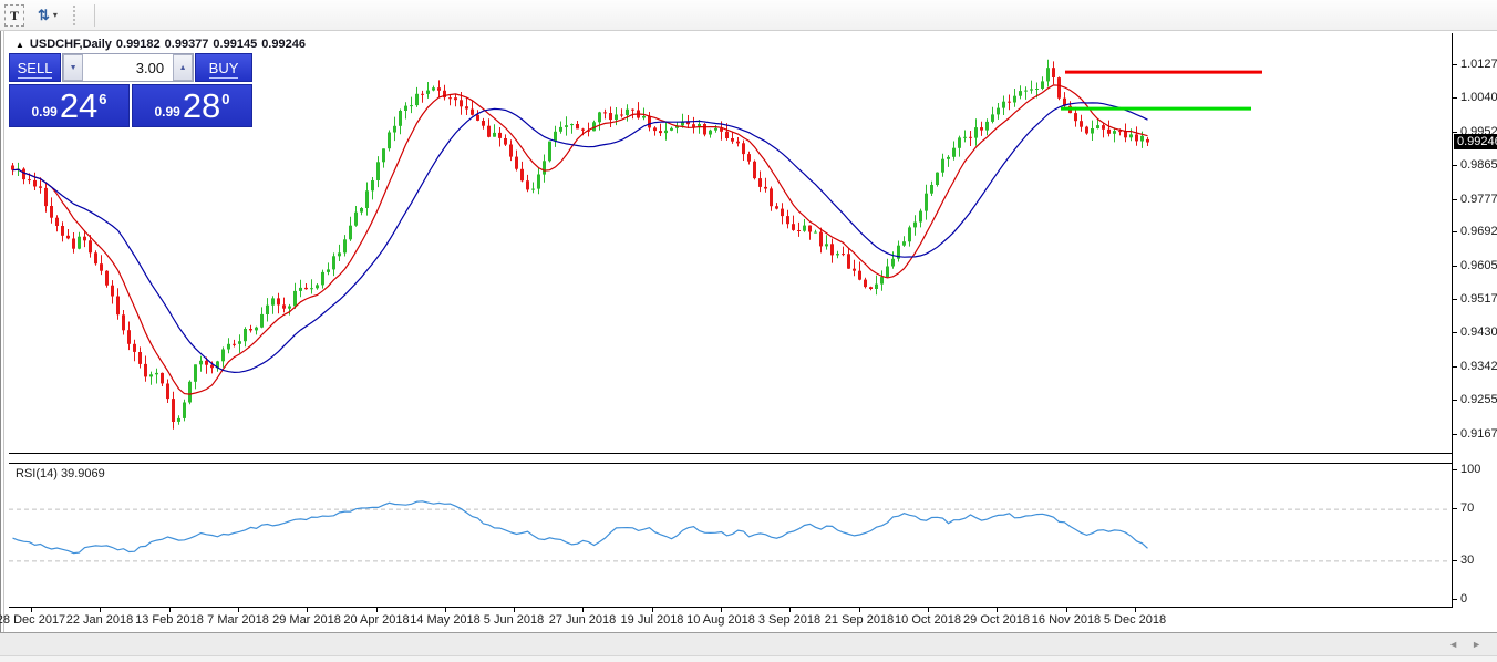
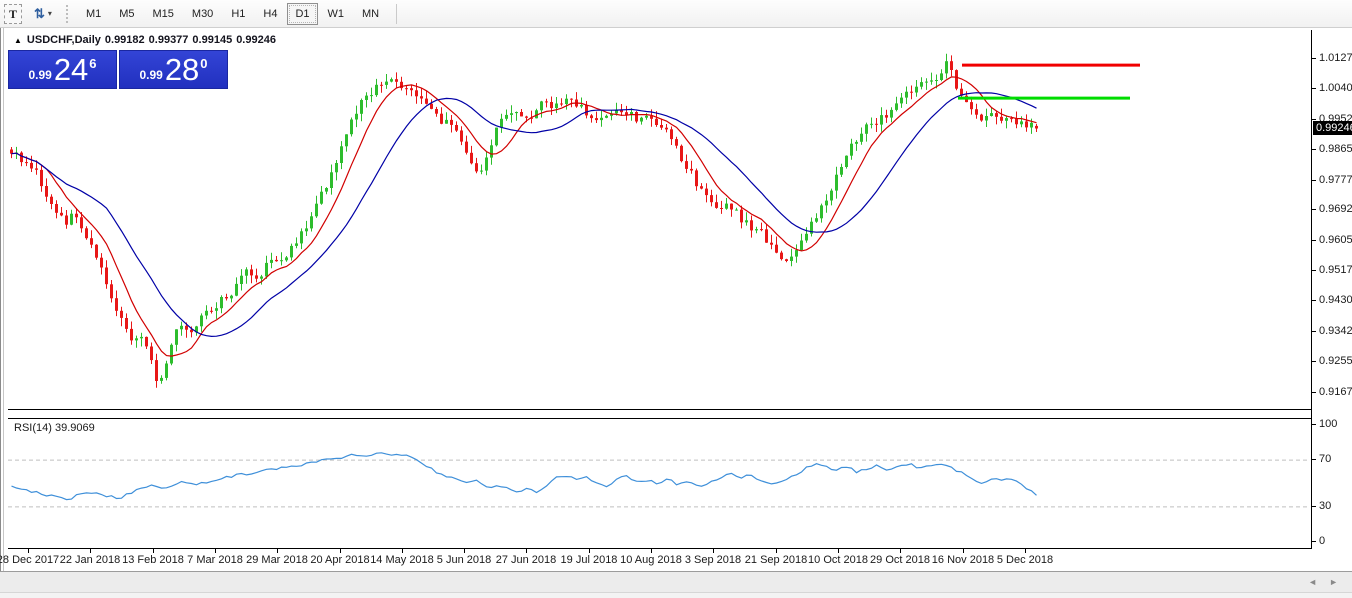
  T
  ⇅
  ▾
+ M1
+ M5
+ M15
+ M30
+ H1
+ H4
+ D1
+ W1
+ MN
  ▲ USDCHF,Daily 0.99182 0.99377 0.99145 0.99246
- SELL
- 3.00
- BUY
  0.99
  24
  6
  0.99
  28
  0
  RSI(14) 39.9069
  1.0127
  1.0040
  0.9952
  0.9865
  0.9777
  0.9692
  0.9605
  0.9517
  0.9430
  0.9342
  0.9255
  0.9167
  0.9924
  100
  70
  30
  0
  8 Dec 2017
  22 Jan 2018
  13 Feb 2018
  7 Mar 2018
  29 Mar 2018
  20 Apr 2018
  14 May 2018
  5 Jun 2018
  27 Jun 2018
  19 Jul 2018
  10 Aug 2018
  3 Sep 2018
  21 Sep 2018
  10 Oct 2018
  29 Oct 2018
  16 Nov 2018
  5 Dec 2018
  ◄
  ►
